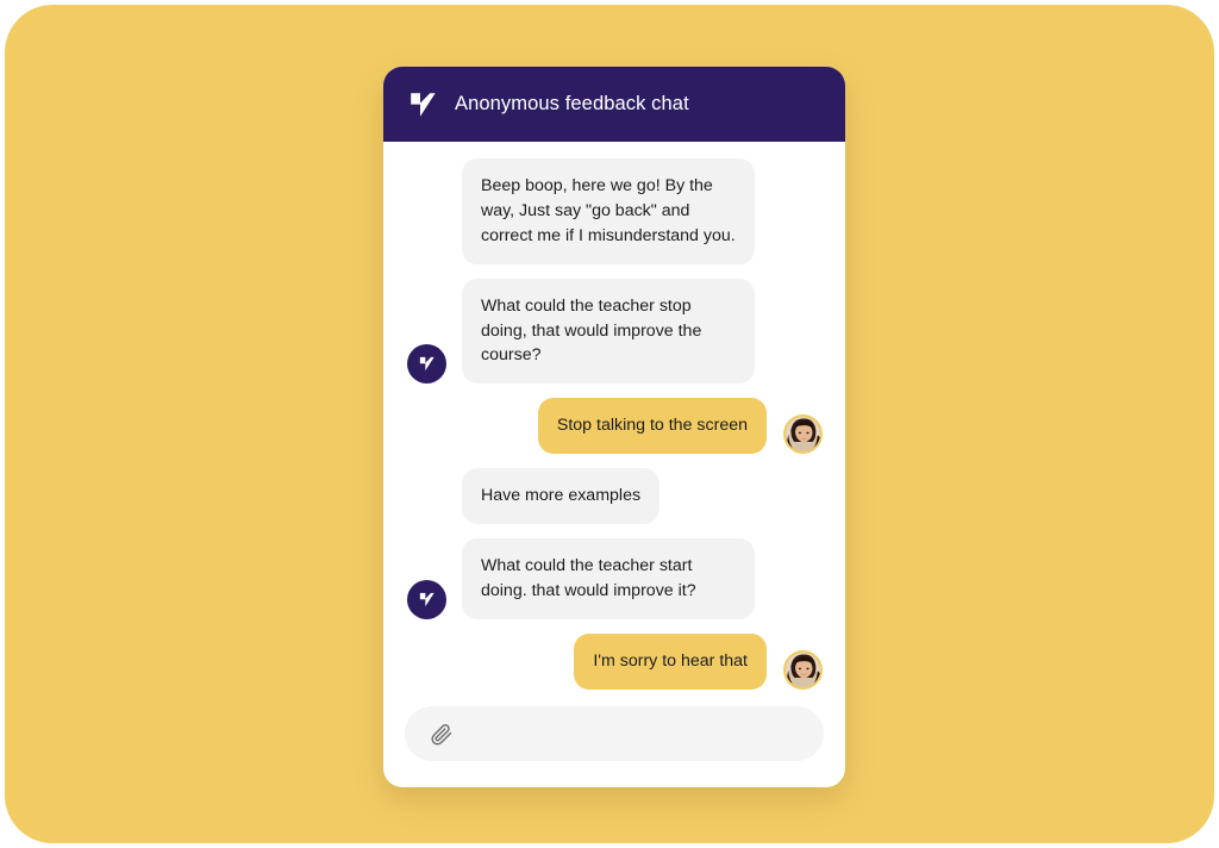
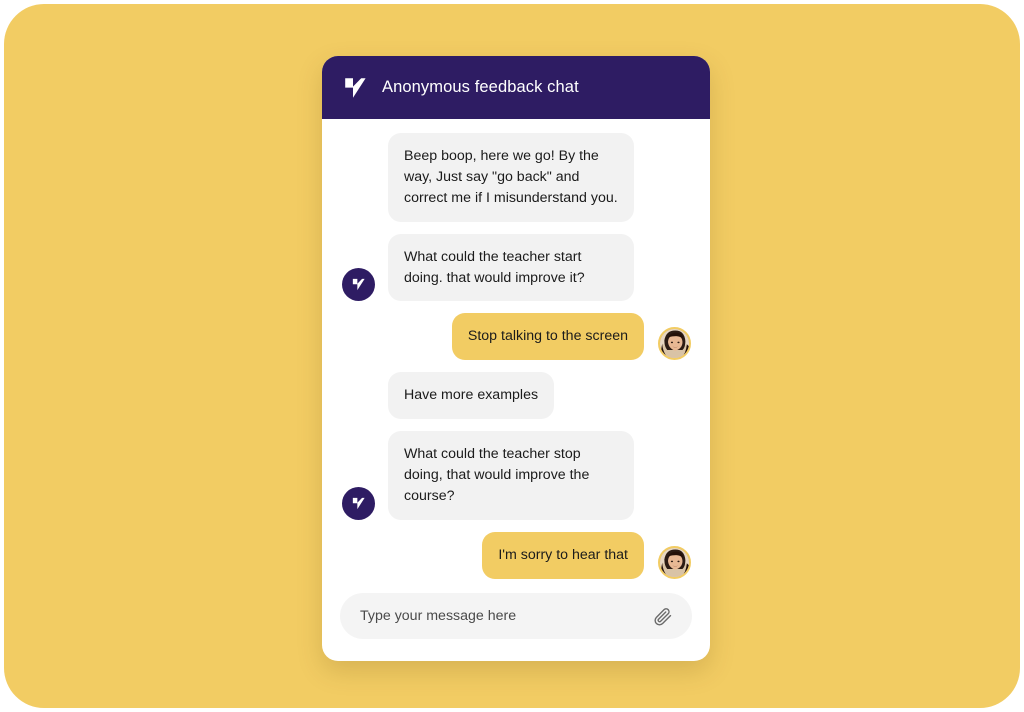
  Anonymous feedback chat
  Beep boop, here we go! By the way, Just say "go back" and correct me if I misunderstand you.
- What could the teacher stop doing, that would improve the course?
+ What could the teacher start doing. that would improve it?
  Stop talking to the screen
  Have more examples
- What could the teacher start doing. that would improve it?
+ What could the teacher stop doing, that would improve the course?
  I'm sorry to hear that
+ Type your message here
